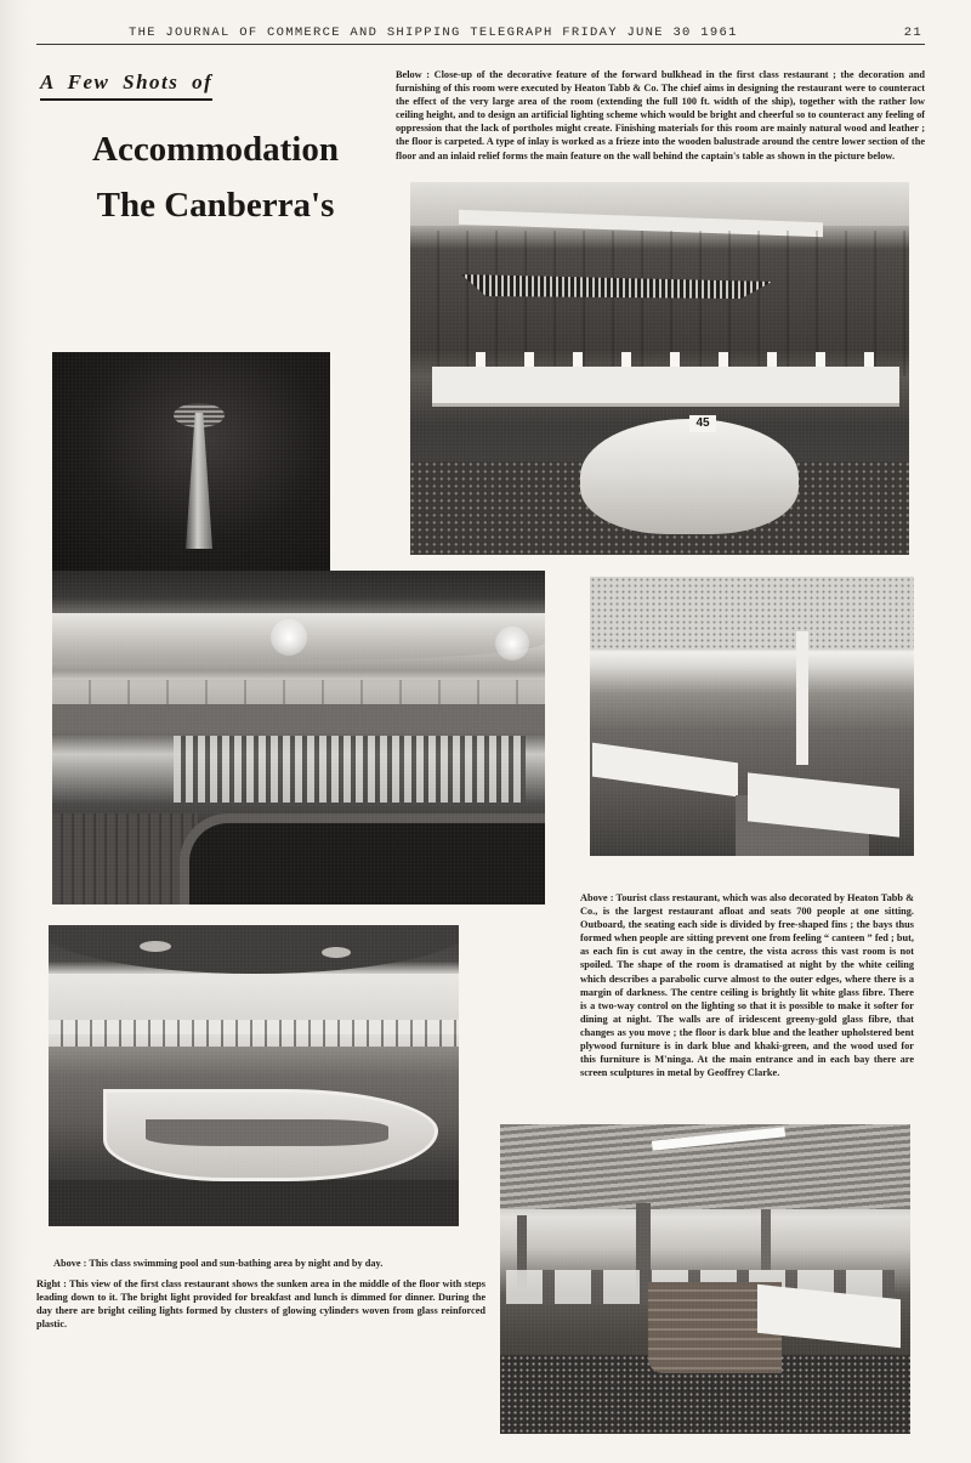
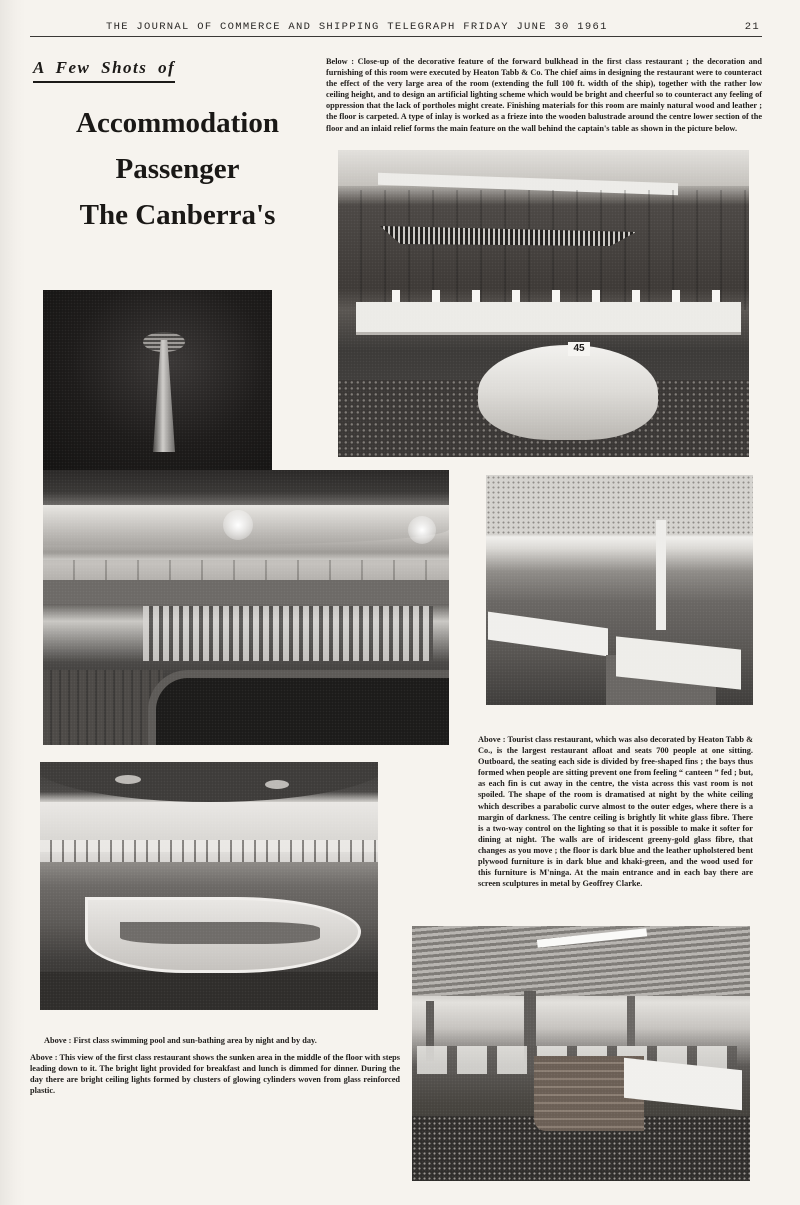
  THE JOURNAL OF COMMERCE AND SHIPPING TELEGRAPH FRIDAY JUNE 30 1961
  21
  A Few Shots of
  Accommodation
+ Passenger
  The Canberra's
  Below : Close-up of the decorative feature of the forward bulkhead in the first class restaurant ; the decoration and furnishing of this room were executed by Heaton Tabb & Co. The chief aims in designing the restaurant were to counteract the effect of the very large area of the room (extending the full 100 ft. width of the ship), together with the rather low ceiling height, and to design an artificial lighting scheme which would be bright and cheerful so to counteract any feeling of oppression that the lack of portholes might create. Finishing materials for this room are mainly natural wood and leather ; the floor is carpeted. A type of inlay is worked as a frieze into the wooden balustrade around the centre lower section of the floor and an inlaid relief forms the main feature on the wall behind the captain's table as shown in the picture below.
  Above : Tourist class restaurant, which was also decorated by Heaton Tabb & Co., is the largest restaurant afloat and seats 700 people at one sitting. Outboard, the seating each side is divided by free-shaped fins ; the bays thus formed when people are sitting prevent one from feeling “ canteen ” fed ; but, as each fin is cut away in the centre, the vista across this vast room is not spoiled. The shape of the room is dramatised at night by the white ceiling which describes a parabolic curve almost to the outer edges, where there is a margin of darkness. The centre ceiling is brightly lit white glass fibre. There is a two-way control on the lighting so that it is possible to make it softer for dining at night. The walls are of iridescent greeny-gold glass fibre, that changes as you move ; the floor is dark blue and the leather upholstered bent plywood furniture is in dark blue and khaki-green, and the wood used for this furniture is M'ninga. At the main entrance and in each bay there are screen sculptures in metal by Geoffrey Clarke.
- Above : This class swimming pool and sun-bathing area by night and by day.
+ Above : First class swimming pool and sun-bathing area by night and by day.
- Right : This view of the first class restaurant shows the sunken area in the middle of the floor with steps leading down to it. The bright light provided for breakfast and lunch is dimmed for dinner. During the day there are bright ceiling lights formed by clusters of glowing cylinders woven from glass reinforced plastic.
+ Above : This view of the first class restaurant shows the sunken area in the middle of the floor with steps leading down to it. The bright light provided for breakfast and lunch is dimmed for dinner. During the day there are bright ceiling lights formed by clusters of glowing cylinders woven from glass reinforced plastic.
